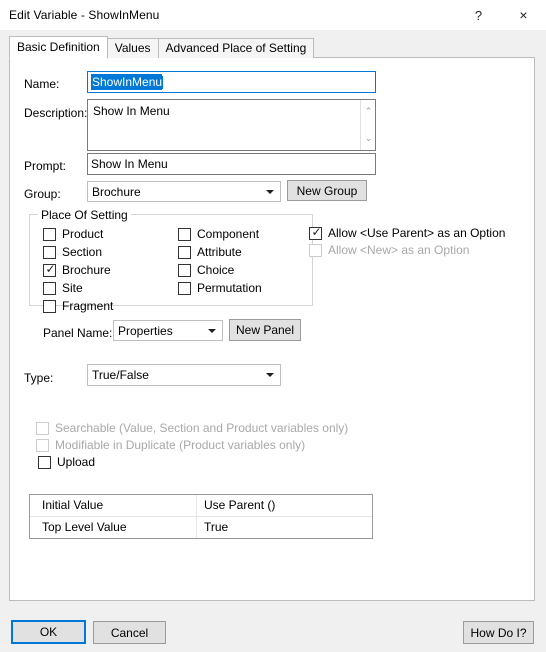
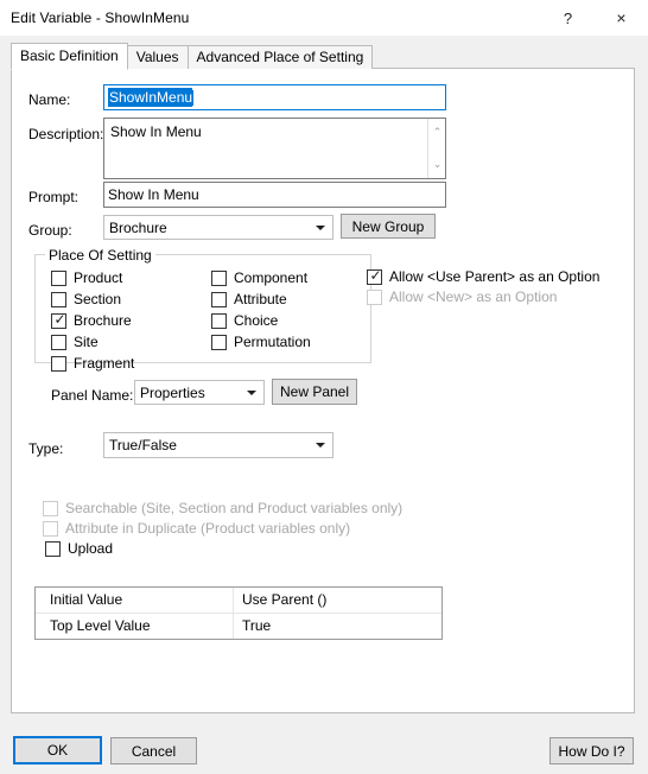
  Edit Variable - ShowInMenu
  ?
  ×
  Basic Definition
  Values
  Advanced Place of Setting
  Name:
  ShowInMenu
  Description:
  Show In Menu
  ⌃
  ⌄
  Prompt:
  Show In Menu
  Group:
  Brochure
  New Group
  Place Of Setting
  Product
  Section
  ✓
  Brochure
  Site
  Fragment
  Component
  Attribute
  Choice
  Permutation
  Panel Name:
  Properties
  New Panel
  ✓
  Allow <Use Parent> as an Option
  Allow <New> as an Option
  Type:
  True/False
- Searchable (Value, Section and Product variables only)
+ Searchable (Site, Section and Product variables only)
- Modifiable in Duplicate (Product variables only)
+ Attribute in Duplicate (Product variables only)
  Upload
  Initial Value
  Use Parent ()
  Top Level Value
  True
  OK
  Cancel
  How Do I?
